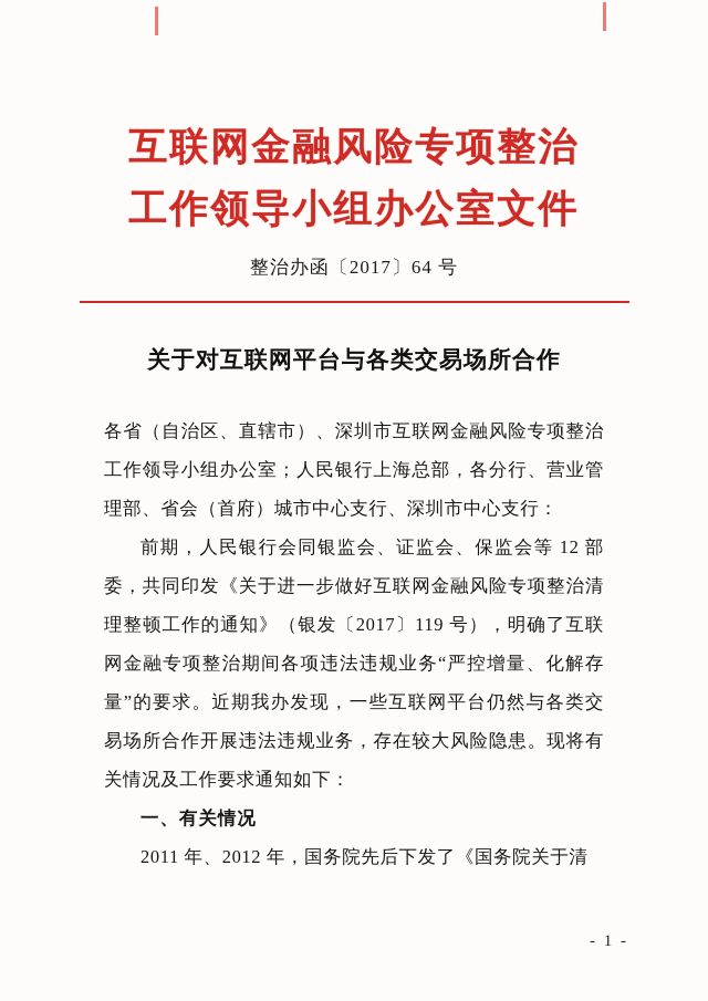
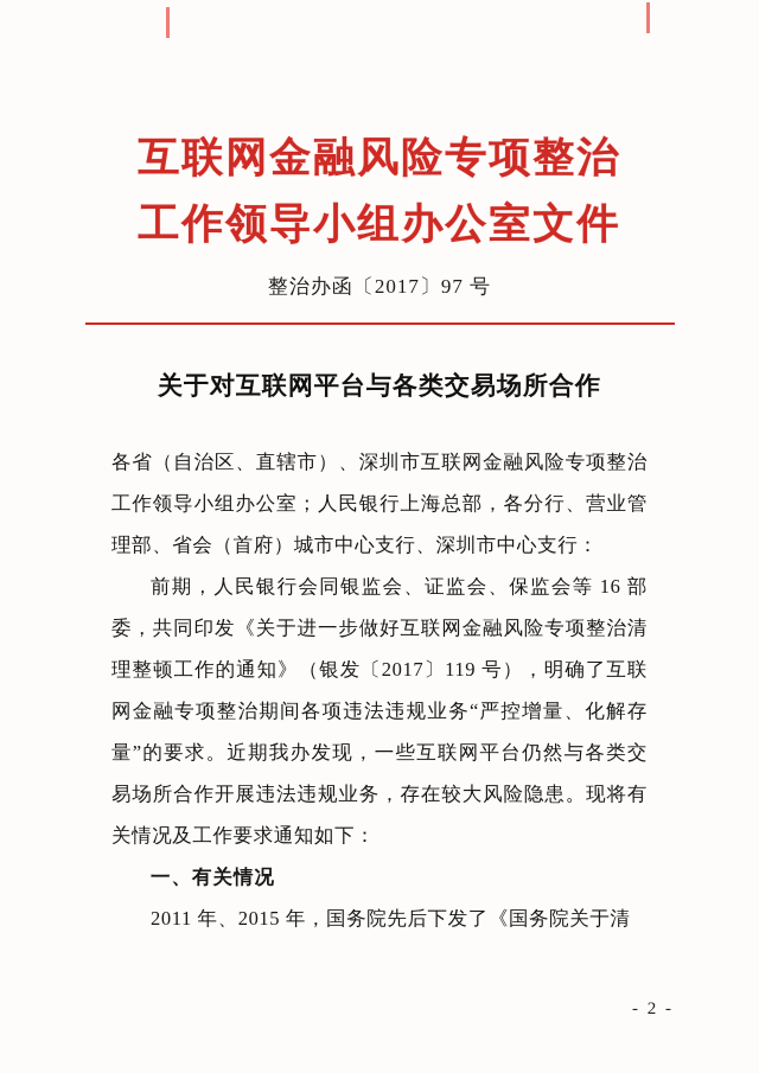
  互联网金融风险专项整治
  工作领导小组办公室文件
- 整治办函〔2017〕64 号
+ 整治办函〔2017〕97 号
  关于对互联网平台与各类交易场所合作
  各省（自治区、直辖市）、深圳市互联网金融风险专项整治工作领导小组办公室；人民银行上海总部，各分行、营业管理部、省会（首府）城市中心支行、深圳市中心支行：
- 前期，人民银行会同银监会、证监会、保监会等 12 部委，共同印发《关于进一步做好互联网金融风险专项整治清理整顿工作的通知》（银发〔2017〕119 号），明确了互联网金融专项整治期间各项违法违规业务“严控增量、化解存量”的要求。近期我办发现，一些互联网平台仍然与各类交易场所合作开展违法违规业务，存在较大风险隐患。现将有关情况及工作要求通知如下：
+ 前期，人民银行会同银监会、证监会、保监会等 16 部委，共同印发《关于进一步做好互联网金融风险专项整治清理整顿工作的通知》（银发〔2017〕119 号），明确了互联网金融专项整治期间各项违法违规业务“严控增量、化解存量”的要求。近期我办发现，一些互联网平台仍然与各类交易场所合作开展违法违规业务，存在较大风险隐患。现将有关情况及工作要求通知如下：
  一、有关情况
- 2011 年、2012 年，国务院先后下发了《国务院关于清
+ 2011 年、2015 年，国务院先后下发了《国务院关于清
- - 1 -
+ - 2 -
